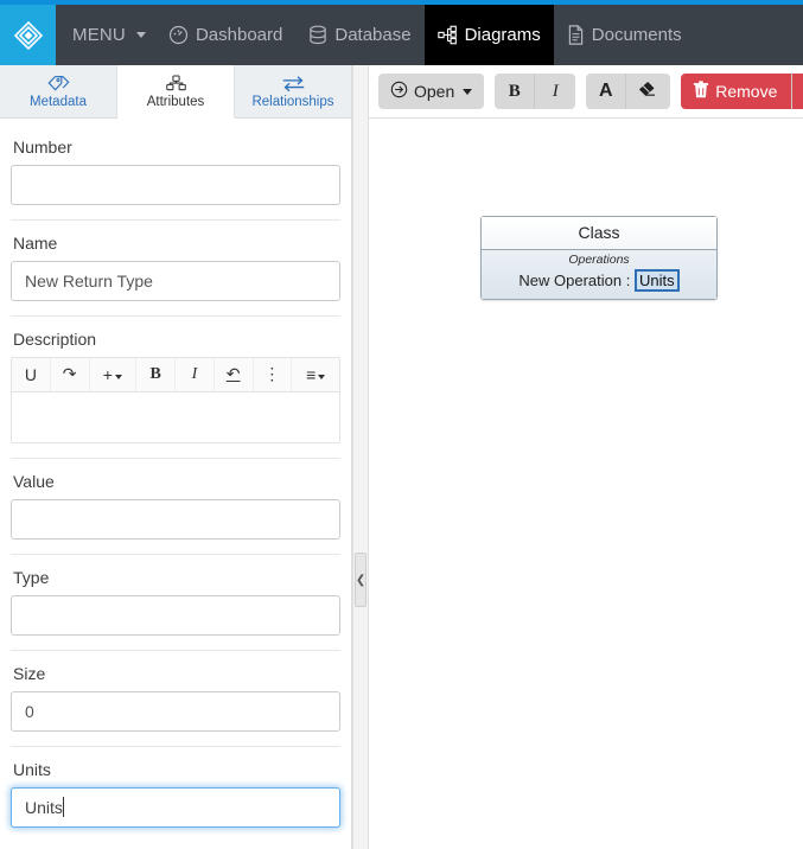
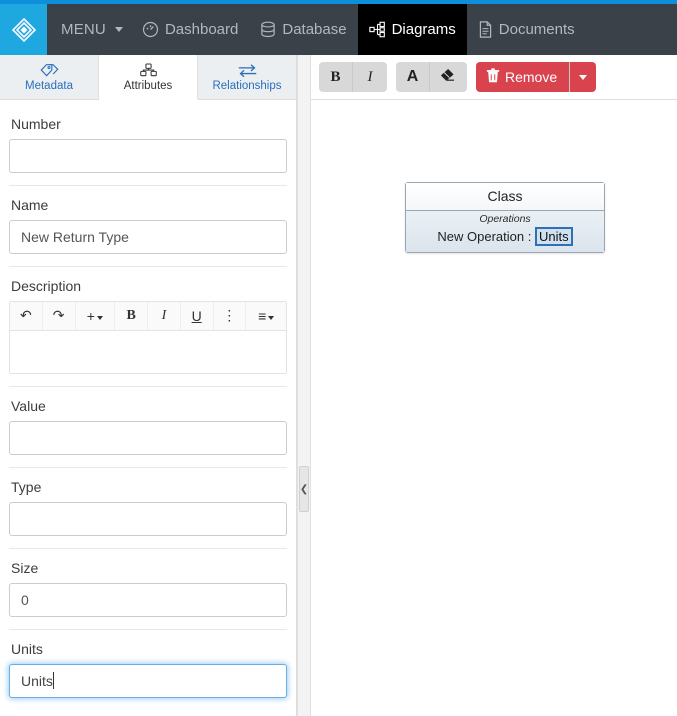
  MENU
  Dashboard
  Database
  Diagrams
  Documents
  Metadata
  Attributes
  Relationships
  Number
  Name
  New Return Type
  Description
- U
+ ↶
  ↷
  +
  B
  I
- ↶
+ U
  ⋮
  ≡
  Value
  Type
  Size
  0
  Units
  Units
  ❮
- Open
  B
  I
  A
  Remove
  Class
  Operations
  New Operation :
  Units
